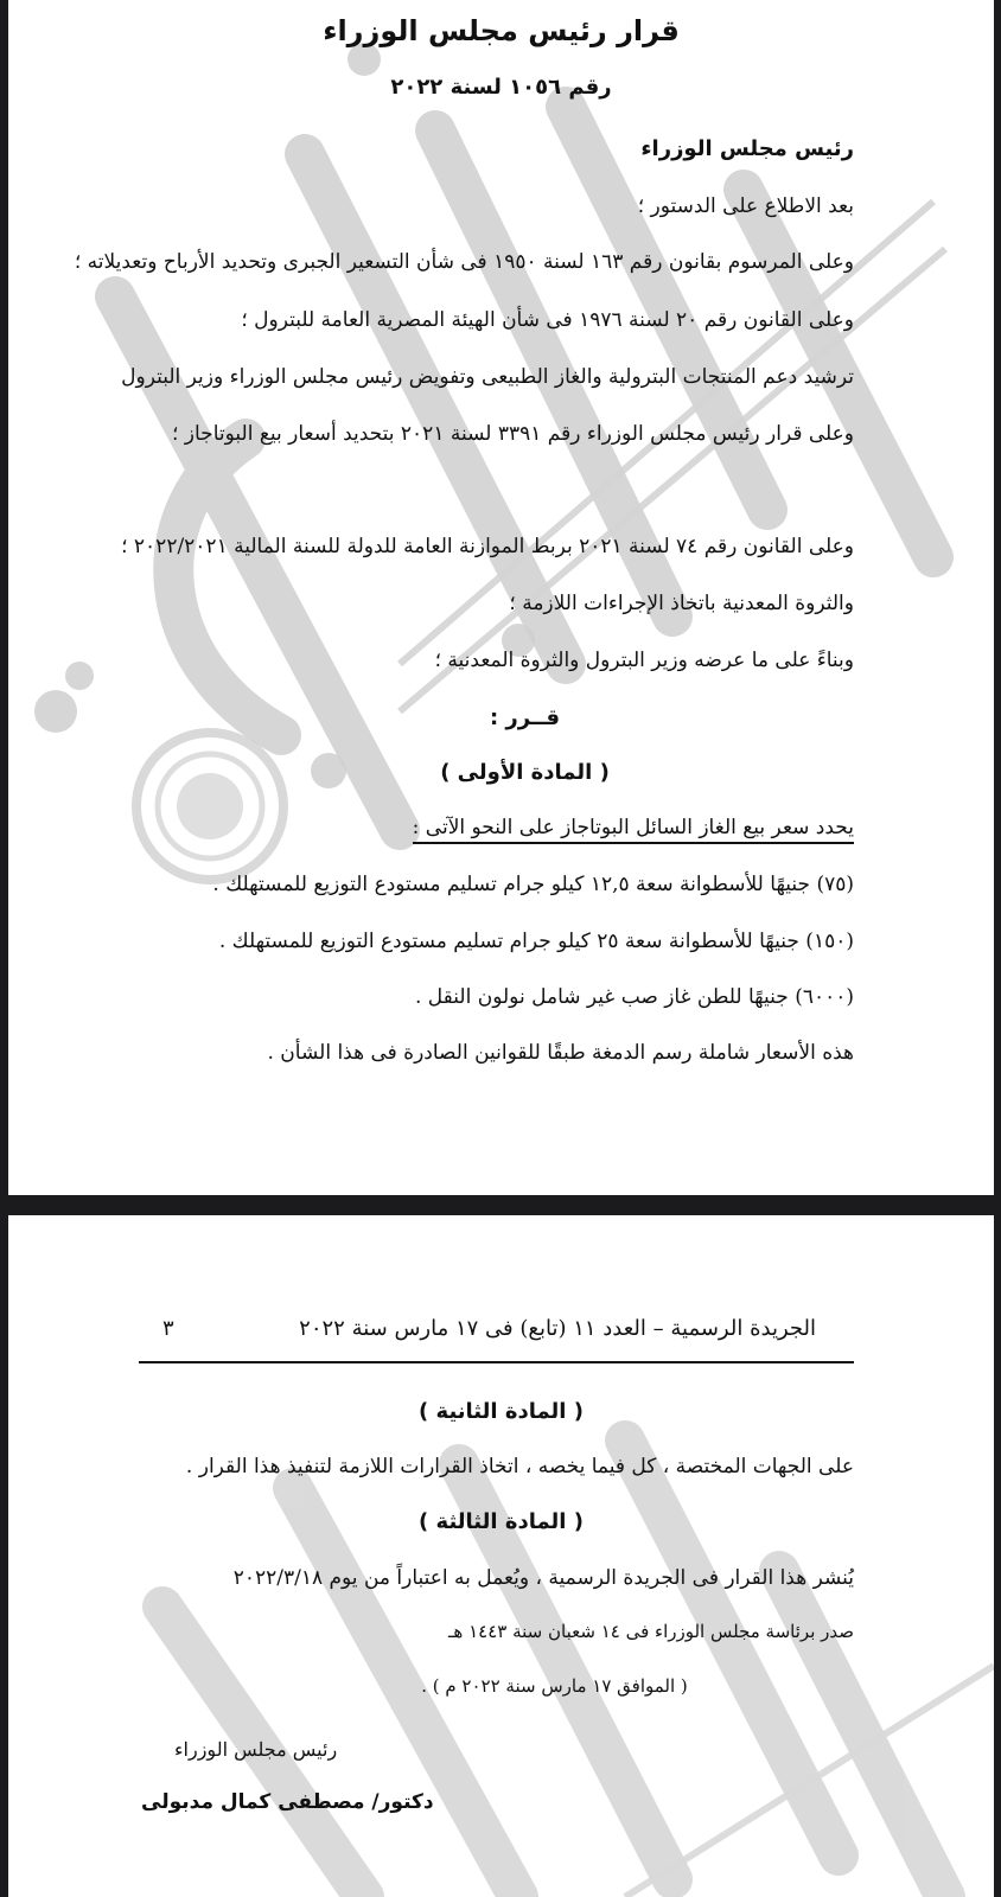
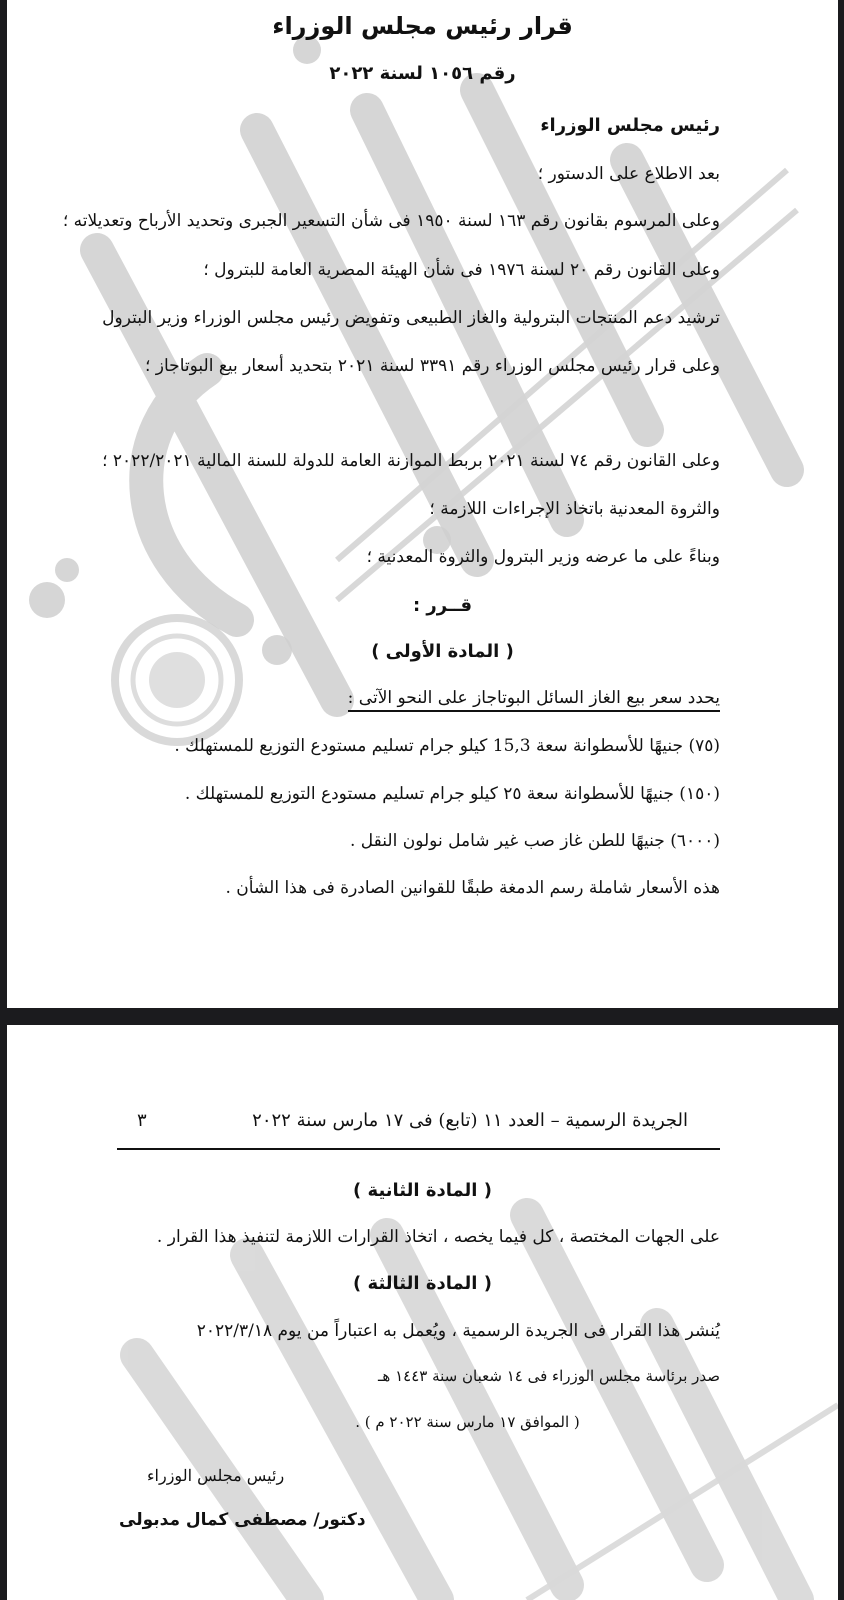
  قرار رئيس مجلس الوزراء
  رقم ١٠٥٦ لسنة ٢٠٢٢
  رئيس مجلس الوزراء
  بعد الاطلاع على الدستور ؛
  وعلى المرسوم بقانون رقم ١٦٣ لسنة ١٩٥٠ فى شأن التسعير الجبرى وتحديد الأرباح وتعديلاته ؛
  وعلى القانون رقم ٢٠ لسنة ١٩٧٦ فى شأن الهيئة المصرية العامة للبترول ؛
  ترشيد دعم المنتجات البترولية والغاز الطبيعى وتفويض رئيس مجلس الوزراء وزير البترول
  وعلى قرار رئيس مجلس الوزراء رقم ٣٣٩١ لسنة ٢٠٢١ بتحديد أسعار بيع البوتاجاز ؛
  وعلى القانون رقم ٧٤ لسنة ٢٠٢١ بربط الموازنة العامة للدولة للسنة المالية ٢٠٢٢/٢٠٢١ ؛
  والثروة المعدنية باتخاذ الإجراءات اللازمة ؛
  وبناءً على ما عرضه وزير البترول والثروة المعدنية ؛
  قــرر :
  ( المادة الأولى )
  يحدد سعر بيع الغاز السائل البوتاجاز على النحو الآتى :
- (٧٥) جنيهًا للأسطوانة سعة ١٢,٥ كيلو جرام تسليم مستودع التوزيع للمستهلك .
+ (٧٥) جنيهًا للأسطوانة سعة 15,3 كيلو جرام تسليم مستودع التوزيع للمستهلك .
  (١٥٠) جنيهًا للأسطوانة سعة ٢٥ كيلو جرام تسليم مستودع التوزيع للمستهلك .
  (٦٠٠٠) جنيهًا للطن غاز صب غير شامل نولون النقل .
  هذه الأسعار شاملة رسم الدمغة طبقًا للقوانين الصادرة فى هذا الشأن .
  الجريدة الرسمية – العدد ١١ (تابع) فى ١٧ مارس سنة ٢٠٢٢
  ٣
  ( المادة الثانية )
  على الجهات المختصة ، كل فيما يخصه ، اتخاذ القرارات اللازمة لتنفيذ هذا القرار .
  ( المادة الثالثة )
  يُنشر هذا القرار فى الجريدة الرسمية ، ويُعمل به اعتباراً من يوم ٢٠٢٢/٣/١٨
  صدر برئاسة مجلس الوزراء فى ١٤ شعبان سنة ١٤٤٣ هـ
  ( الموافق ١٧ مارس سنة ٢٠٢٢ م ) .
  رئيس مجلس الوزراء
  دكتور/ مصطفى كمال مدبولى
